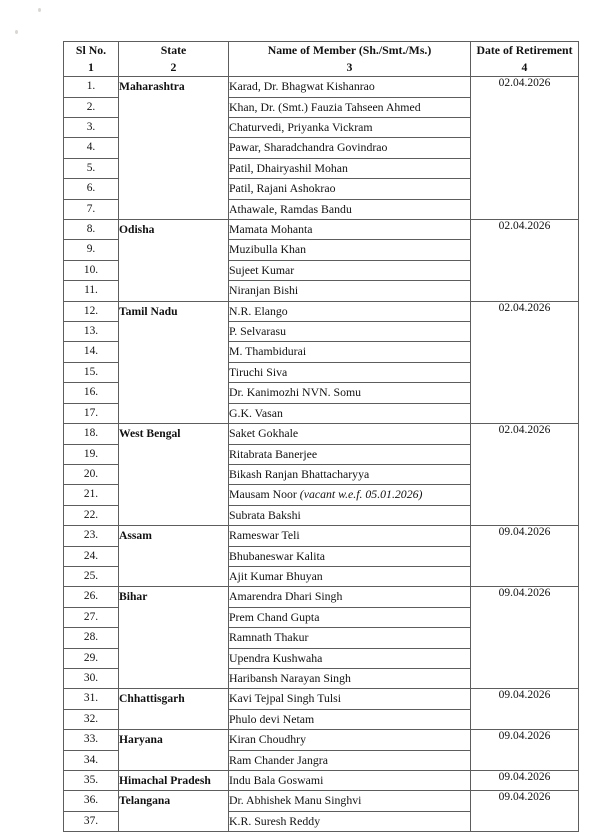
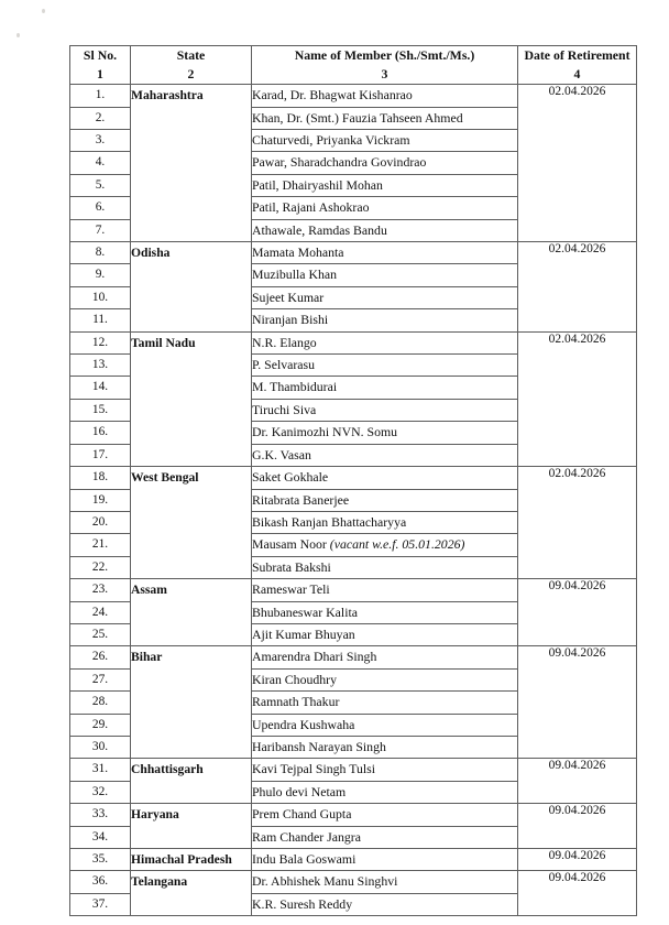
  Sl No. 1	State 2	Name of Member (Sh./Smt./Ms.) 3	Date of Retirement 4
  1.	Maharashtra	Karad, Dr. Bhagwat Kishanrao	02.04.2026
  2.	Khan, Dr. (Smt.) Fauzia Tahseen Ahmed
  3.	Chaturvedi, Priyanka Vickram
  4.	Pawar, Sharadchandra Govindrao
  5.	Patil, Dhairyashil Mohan
  6.	Patil, Rajani Ashokrao
  7.	Athawale, Ramdas Bandu
  8.	Odisha	Mamata Mohanta	02.04.2026
  9.	Muzibulla Khan
  10.	Sujeet Kumar
  11.	Niranjan Bishi
  12.	Tamil Nadu	N.R. Elango	02.04.2026
  13.	P. Selvarasu
  14.	M. Thambidurai
  15.	Tiruchi Siva
  16.	Dr. Kanimozhi NVN. Somu
  17.	G.K. Vasan
  18.	West Bengal	Saket Gokhale	02.04.2026
  19.	Ritabrata Banerjee
  20.	Bikash Ranjan Bhattacharyya
  21.	Mausam Noor (vacant w.e.f. 05.01.2026)
  22.	Subrata Bakshi
  23.	Assam	Rameswar Teli	09.04.2026
  24.	Bhubaneswar Kalita
  25.	Ajit Kumar Bhuyan
  26.	Bihar	Amarendra Dhari Singh	09.04.2026
- 27.	Prem Chand Gupta
+ 27.	Kiran Choudhry
  28.	Ramnath Thakur
  29.	Upendra Kushwaha
  30.	Haribansh Narayan Singh
  31.	Chhattisgarh	Kavi Tejpal Singh Tulsi	09.04.2026
  32.	Phulo devi Netam
- 33.	Haryana	Kiran Choudhry	09.04.2026
+ 33.	Haryana	Prem Chand Gupta	09.04.2026
  34.	Ram Chander Jangra
  35.	Himachal Pradesh	Indu Bala Goswami	09.04.2026
  36.	Telangana	Dr. Abhishek Manu Singhvi	09.04.2026
  37.	K.R. Suresh Reddy
